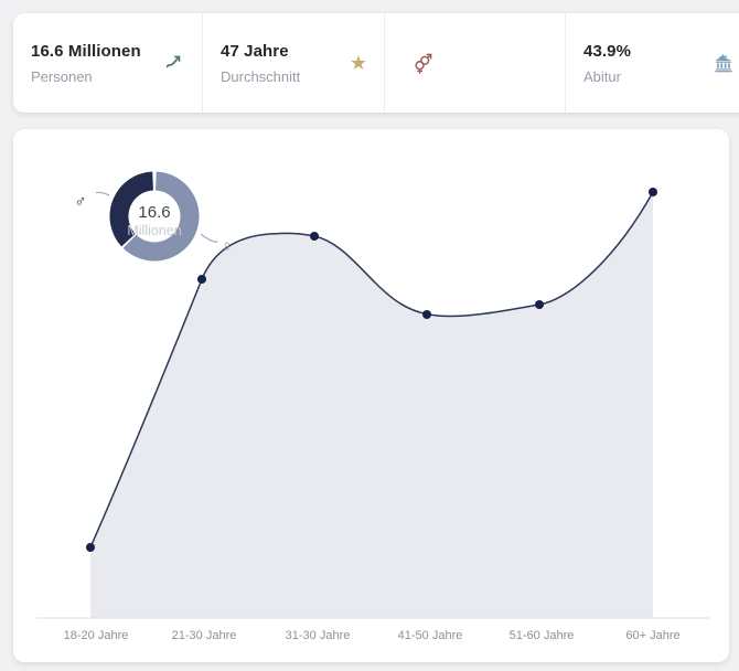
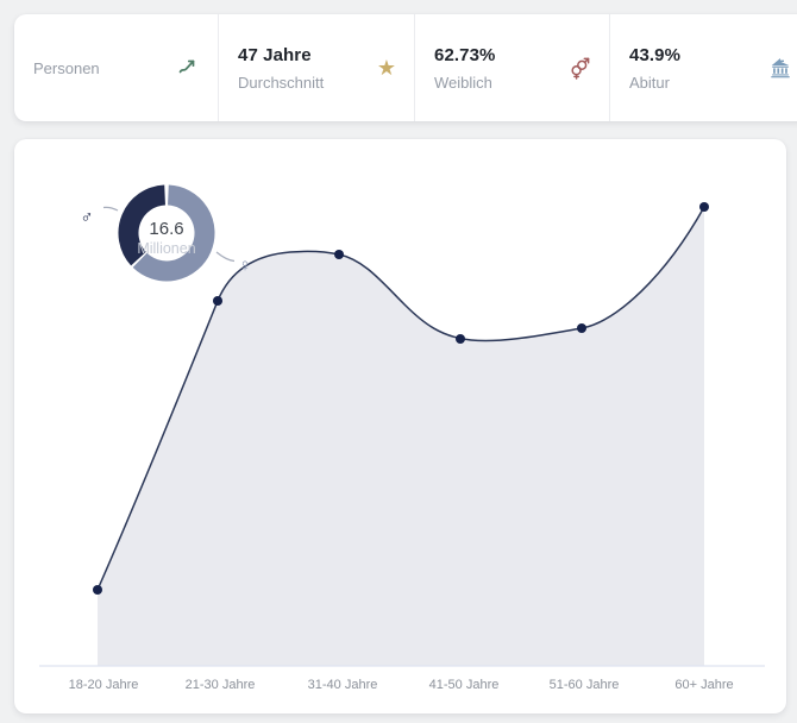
- 16.6 Millionen
  Personen
  47 Jahre
  Durchschnitt
  ★
+ 62.73%
+ Weiblich
  43.9%
  Abitur
  18-20 Jahre
  21-30 Jahre
- 31-30 Jahre
+ 31-40 Jahre
  41-50 Jahre
  51-60 Jahre
  60+ Jahre
  16.6
  Millionen
  ♂
  ♀
